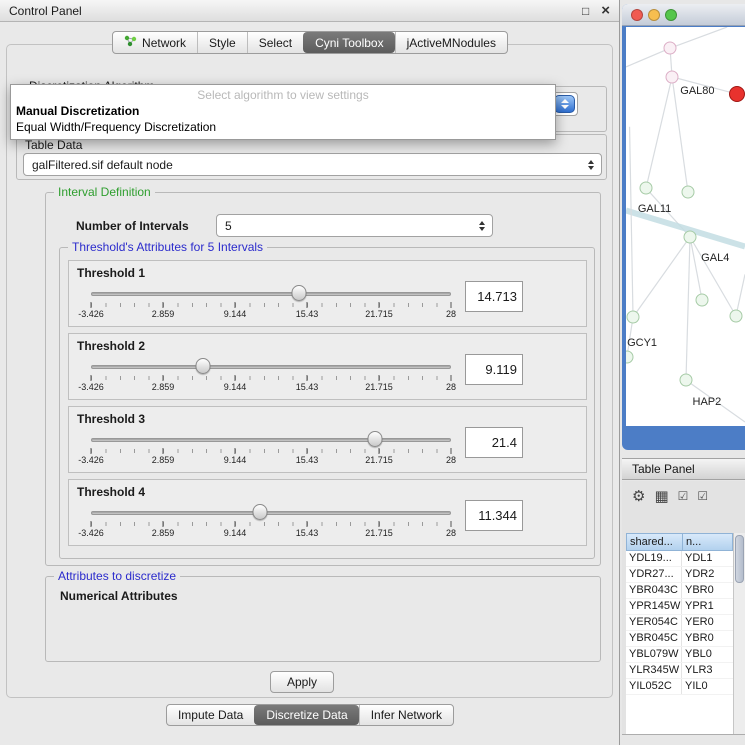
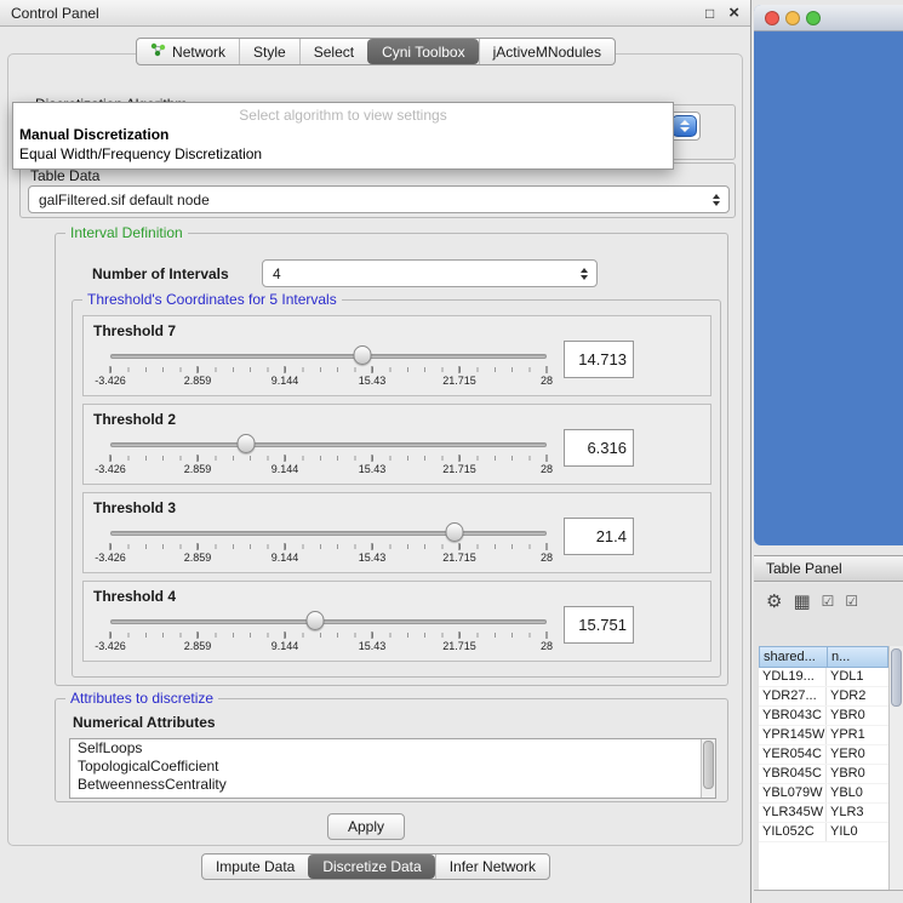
  Control Panel
  □
  ×
  Network
  Style
  Select
  Cyni Toolbox
  jActiveMNodules
  Select algorithm to view settings
  Manual Discretization
  Equal Width/Frequency Discretization
  Table Data
  galFiltered.sif default node
  Interval Definition
  Number of Intervals
- 5
+ 4
- Threshold's Attributes for 5 Intervals
+ Threshold's Coordinates for 5 Intervals
- Threshold 1
+ Threshold 7
  -3.426
  2.859
  9.144
  15.43
  21.715
  28
  14.713
  Threshold 2
  -3.426
  2.859
  9.144
  15.43
  21.715
  28
- 9.119
+ 6.316
  Threshold 3
  -3.426
  2.859
  9.144
  15.43
  21.715
  28
  21.4
  Threshold 4
  -3.426
  2.859
  9.144
  15.43
  21.715
  28
- 11.344
+ 15.751
  Attributes to discretize
  Numerical Attributes
+ SelfLoops
+ TopologicalCoefficient
+ BetweennessCentrality
  Apply
  Impute Data
  Discretize Data
  Infer Network
- GAL80
- GAL11
- GAL4
- GCY1
- HAP2
  Table Panel
  ⚙
  ▦
  ☑
  ☑
  shared...
  n...
  YDL19...
  YDL1
  YDR27...
  YDR2
  YBR043C
  YBR0
  YPR145W
  YPR1
  YER054C
  YER0
  YBR045C
  YBR0
  YBL079W
  YBL0
  YLR345W
  YLR3
  YIL052C
  YIL0
